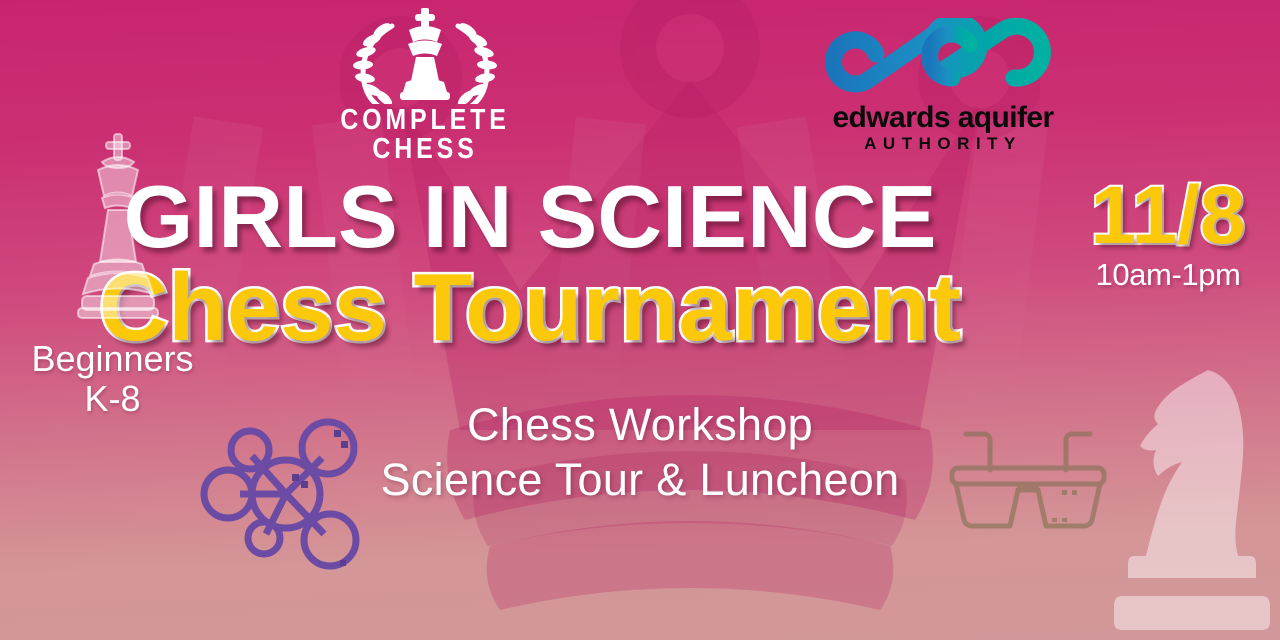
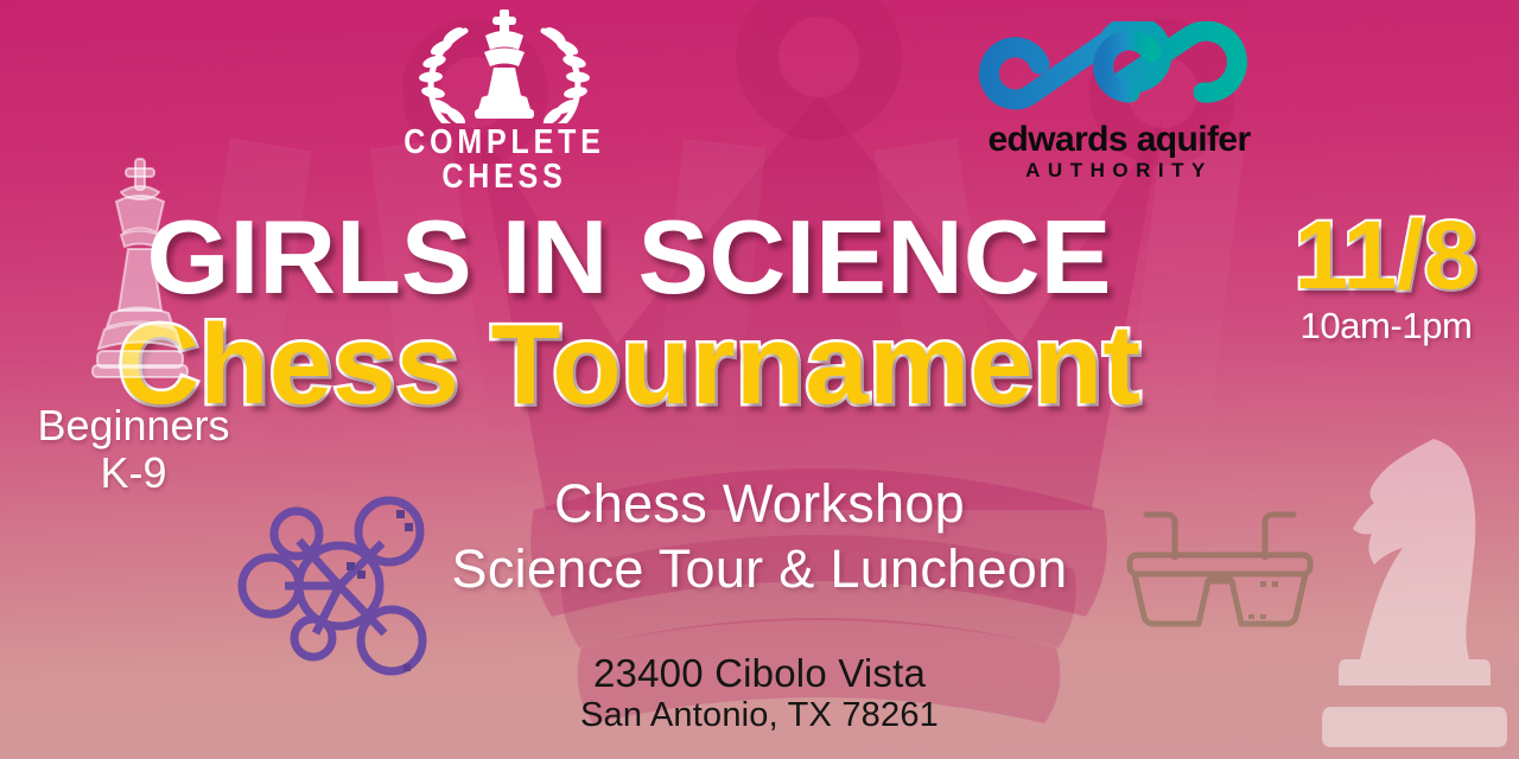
  COMPLETE CHESS
  edwards aquifer
  AUTHORITY
  GIRLS IN SCIENCE
  Chess Tournament
  11/8
  10am-1pm
  Chess Workshop
  Science Tour & Luncheon
+ 23400 Cibolo Vista
+ San Antonio, TX 78261
  Beginners
- K-8
+ K-9
